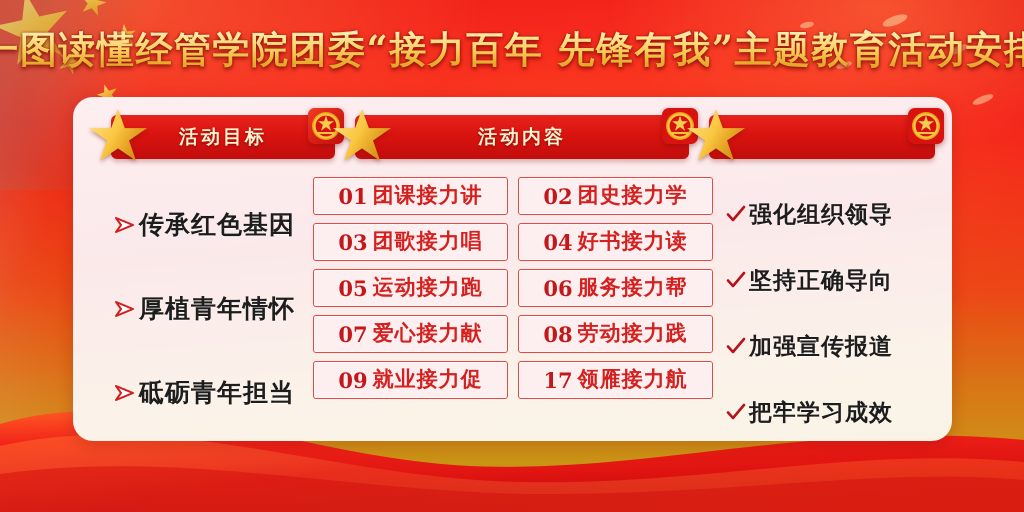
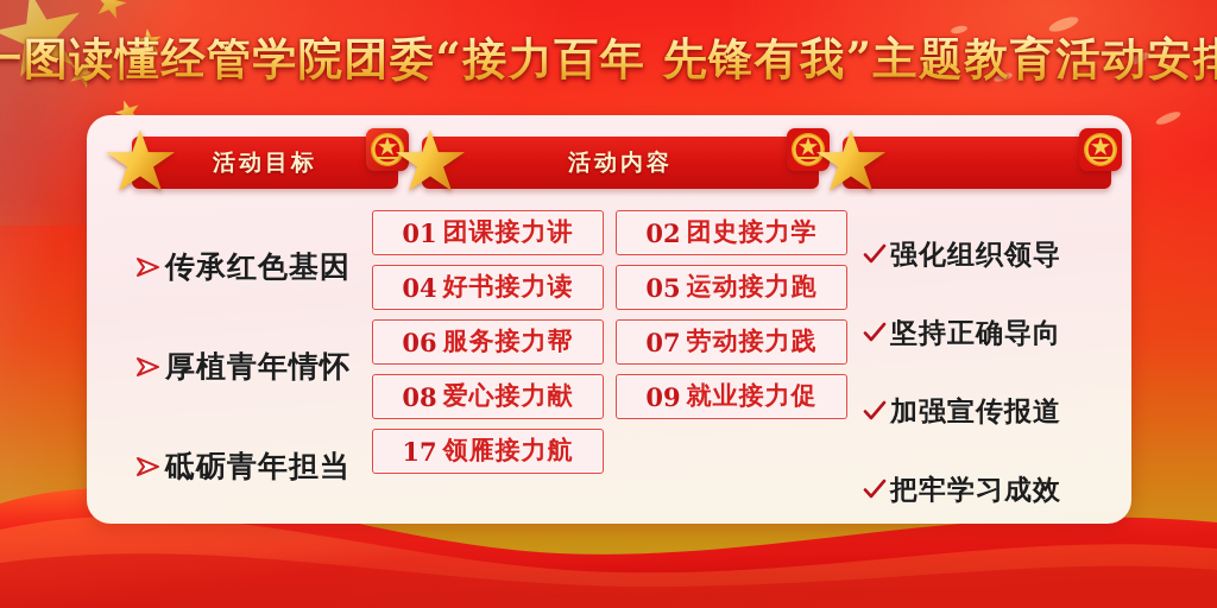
  一图读懂经管学院团委“接力百年 先锋有我”主题教育活动安排
  活动目标
  活动内容
  传承红色基因
  厚植青年情怀
  砥砺青年担当
  01
  团课接力讲
  02
  团史接力学
- 03
- 团歌接力唱
  04
  好书接力读
  05
  运动接力跑
  06
  服务接力帮
  07
- 爱心接力献
+ 劳动接力践
  08
- 劳动接力践
+ 爱心接力献
  09
  就业接力促
  17
  领雁接力航
  强化组织领导
  坚持正确导向
  加强宣传报道
  把牢学习成效
